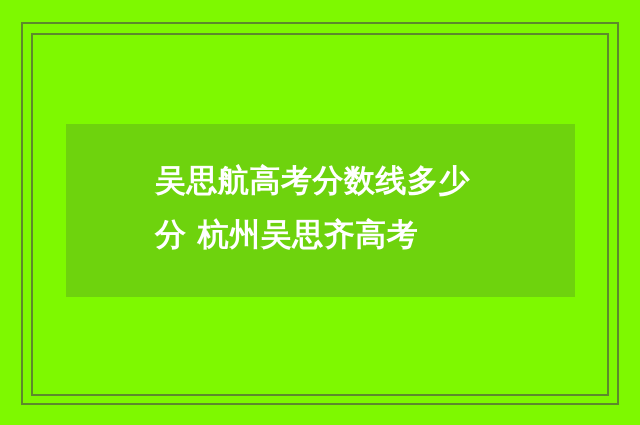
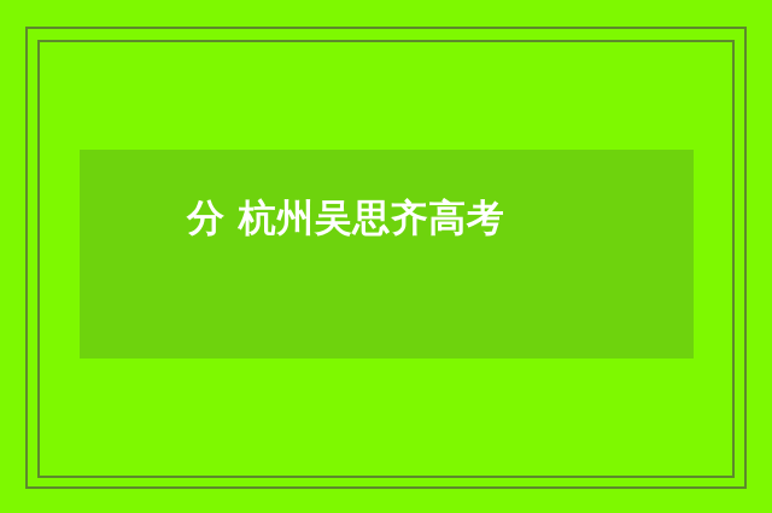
- 吴思航高考分数线多少
  分 杭州吴思齐高考
